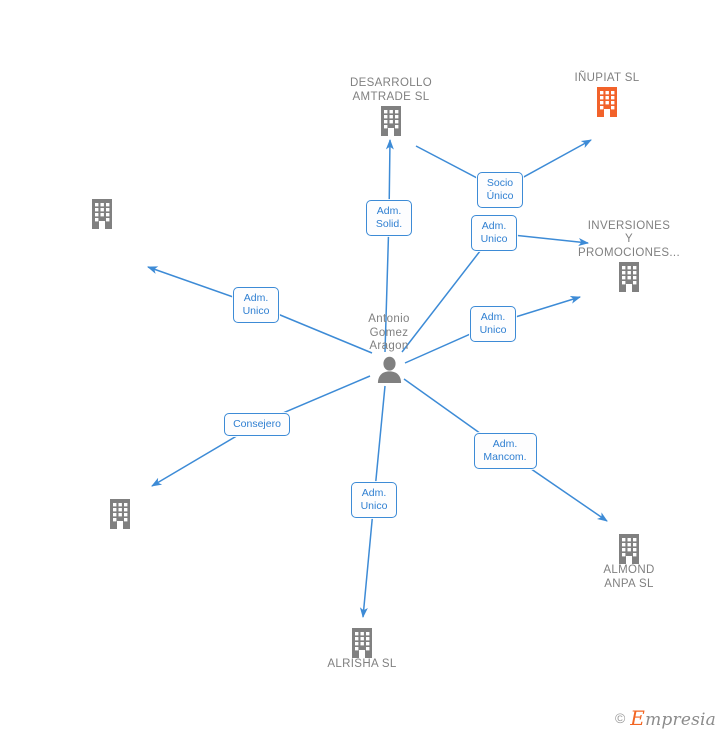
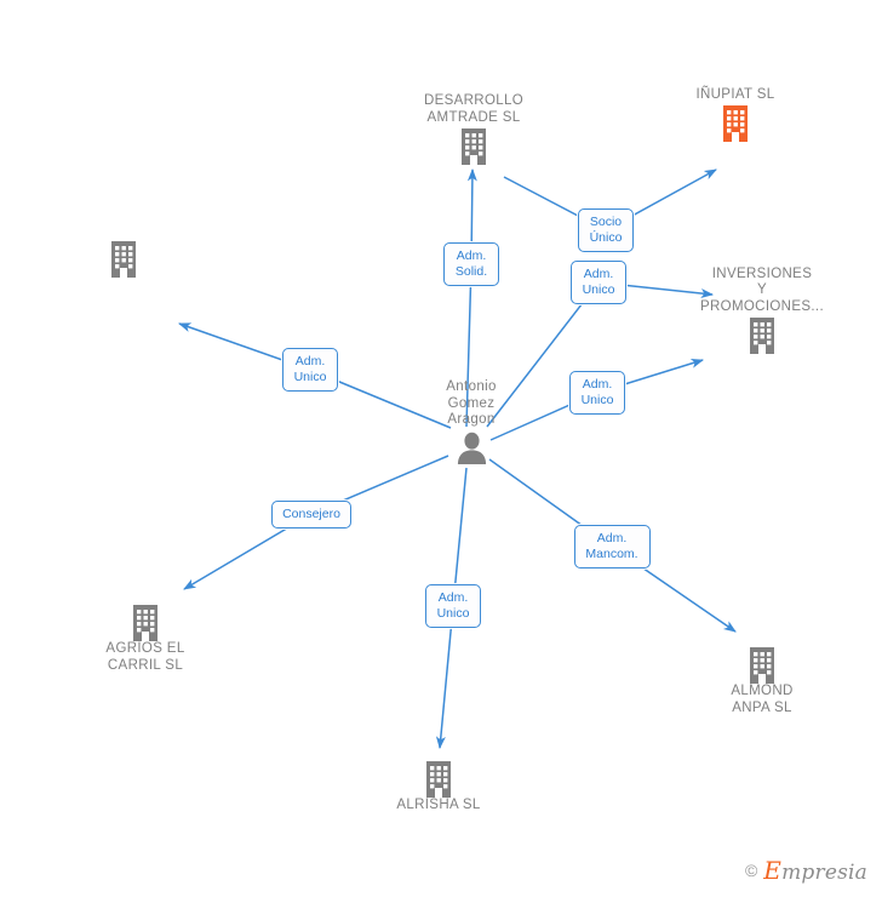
  Antonio
  Gomez
  Aragon
  DESARROLLO
  AMTRADE SL
  IÑUPIAT SL
  INVERSIONES
  Y
  PROMOCIONES...
+ AGRIOS EL
+ CARRIL SL
  ALRISHA SL
  ALMOND
  ANPA SL
  Adm.
  Solid.
  Socio
  Único
  Adm.
  Unico
  Adm.
  Unico
  Adm.
  Unico
  Consejero
  Adm.
  Unico
  Adm.
  Mancom.
  ©
  Empresia
